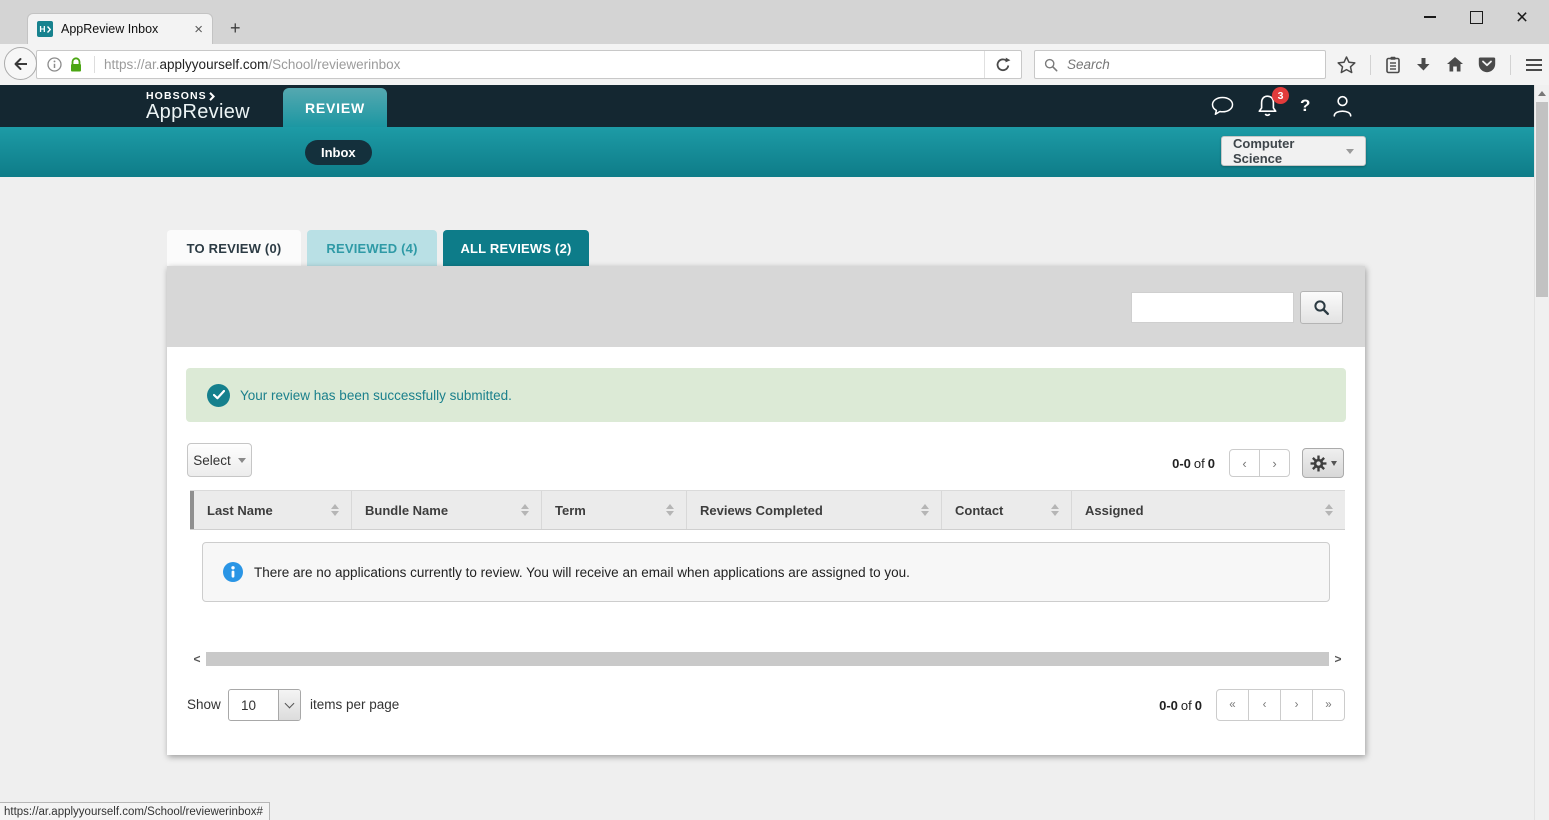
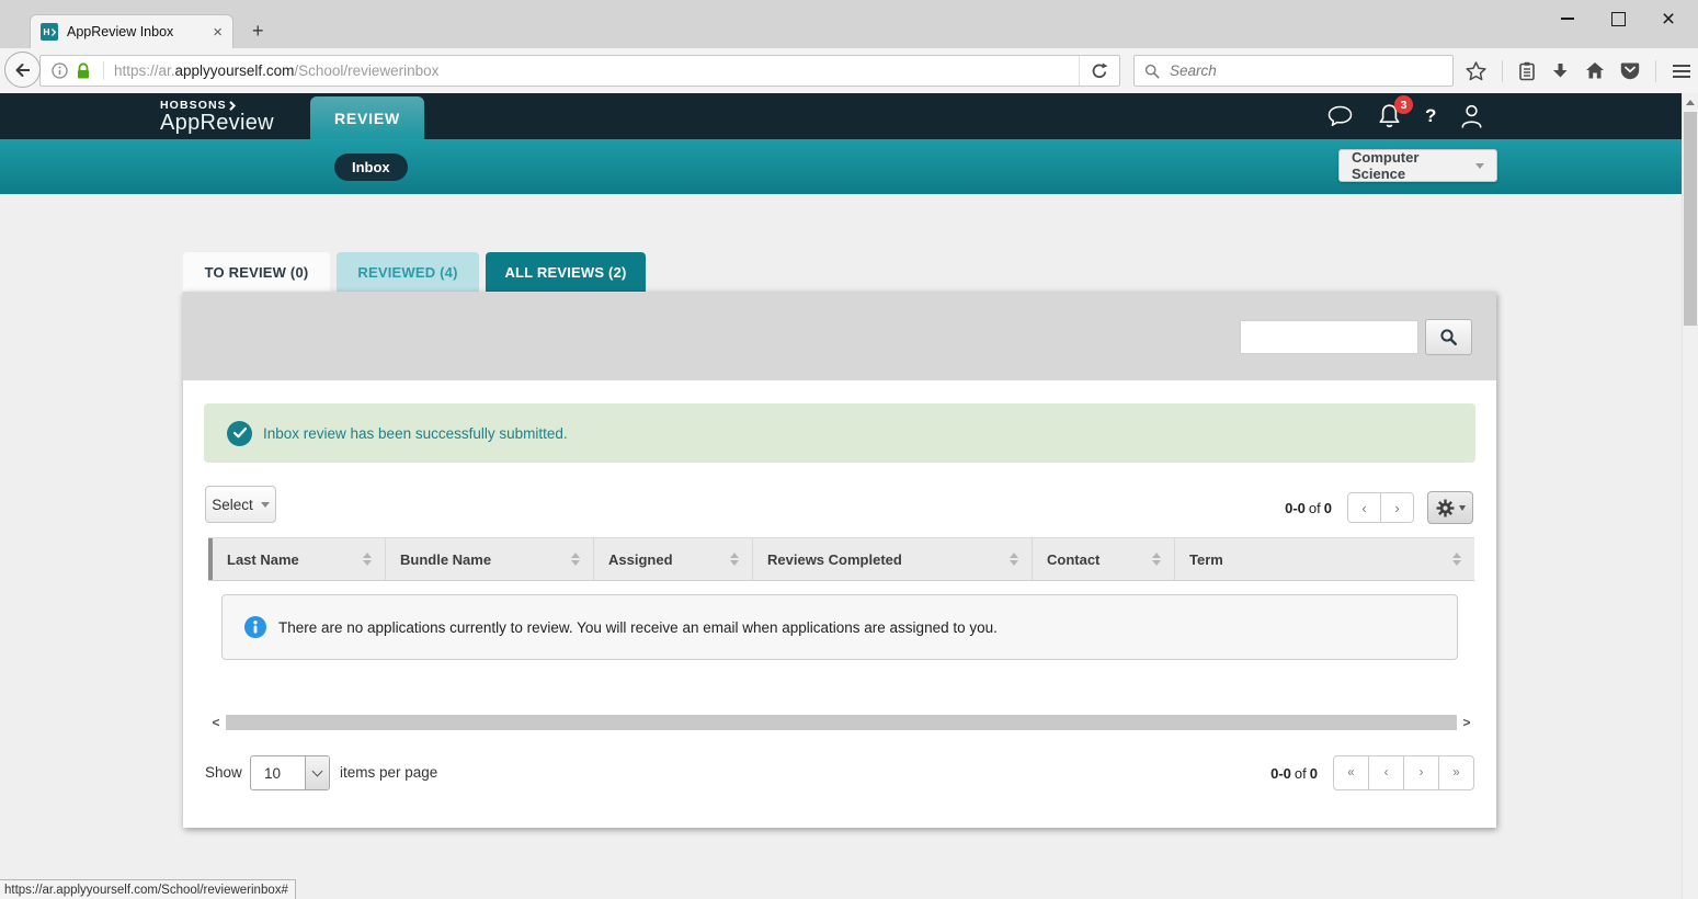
  H
  AppReview Inbox
  ×
  +
  ×
  https://ar.applyyourself.com/School/reviewerinbox
  Search
  HOBSONS
  AppReview
  REVIEW
  3
  ?
  Inbox
  Computer Science
  TO REVIEW (0)
  REVIEWED (4)
  ALL REVIEWS (2)
- Your review has been successfully submitted.
+ Inbox review has been successfully submitted.
  Select
  0-0 of 0
  ‹
  ›
  Last Name
  Bundle Name
- Term
+ Assigned
  Reviews Completed
  Contact
- Assigned
+ Term
  There are no applications currently to review. You will receive an email when applications are assigned to you.
  <
  >
  Show
  10
  items per page
  0-0 of 0
  «
  ‹
  ›
  »
  https://ar.applyyourself.com/School/reviewerinbox#
